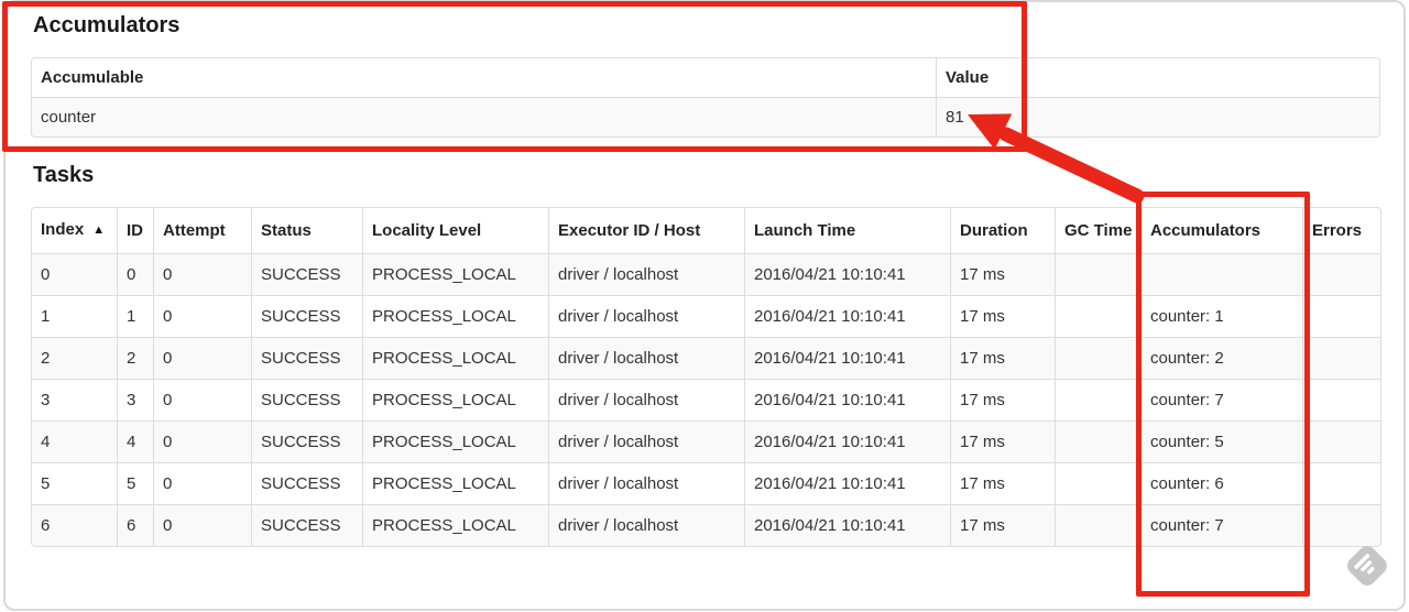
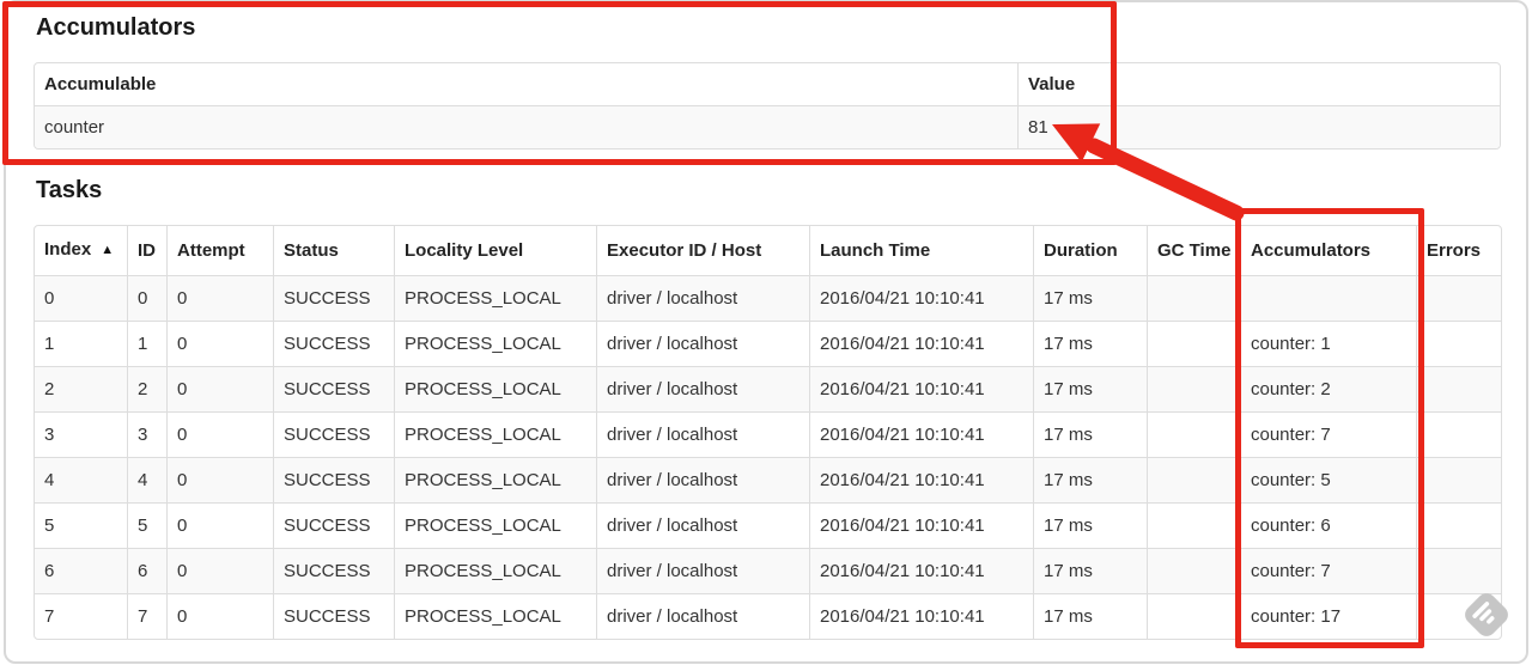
  Accumulators
  Accumulable	Value
  counter	81
  Tasks
  Index ▲	ID	Attempt	Status	Locality Level	Executor ID / Host	Launch Time	Duration	GC Time	Accumulators	Errors
  0	0	0	SUCCESS	PROCESS_LOCAL	driver / localhost	2016/04/21 10:10:41	17 ms
  1	1	0	SUCCESS	PROCESS_LOCAL	driver / localhost	2016/04/21 10:10:41	17 ms		counter: 1
  2	2	0	SUCCESS	PROCESS_LOCAL	driver / localhost	2016/04/21 10:10:41	17 ms		counter: 2
  3	3	0	SUCCESS	PROCESS_LOCAL	driver / localhost	2016/04/21 10:10:41	17 ms		counter: 7
  4	4	0	SUCCESS	PROCESS_LOCAL	driver / localhost	2016/04/21 10:10:41	17 ms		counter: 5
  5	5	0	SUCCESS	PROCESS_LOCAL	driver / localhost	2016/04/21 10:10:41	17 ms		counter: 6
  6	6	0	SUCCESS	PROCESS_LOCAL	driver / localhost	2016/04/21 10:10:41	17 ms		counter: 7
+ 7	7	0	SUCCESS	PROCESS_LOCAL	driver / localhost	2016/04/21 10:10:41	17 ms		counter: 17
